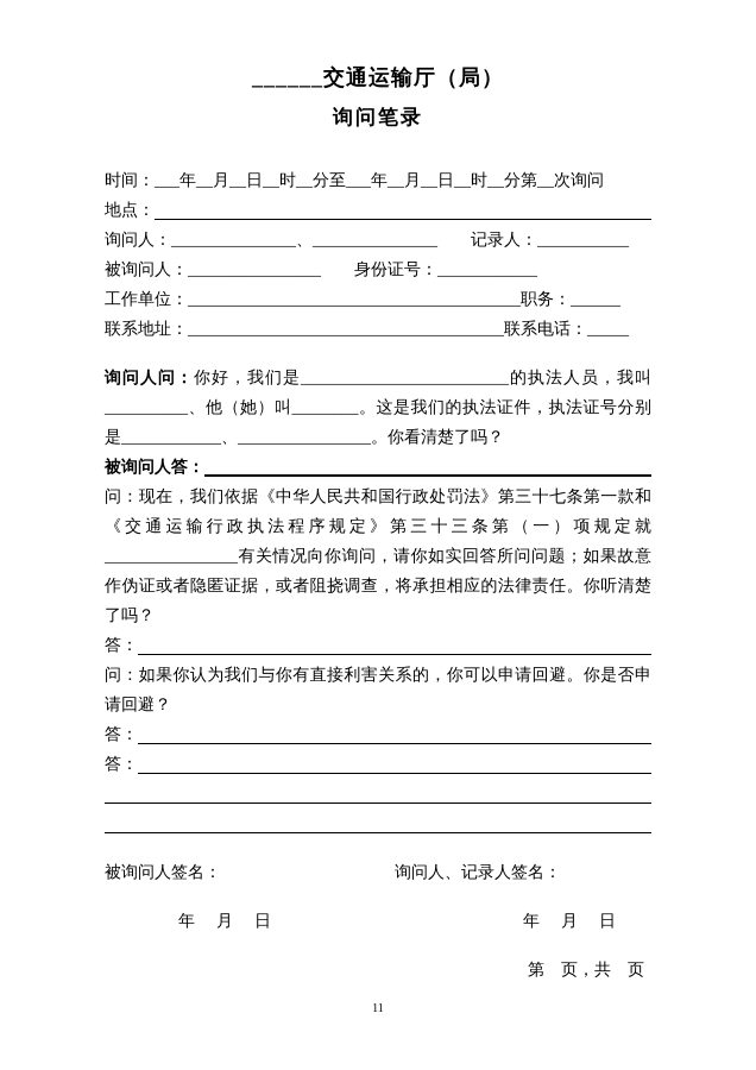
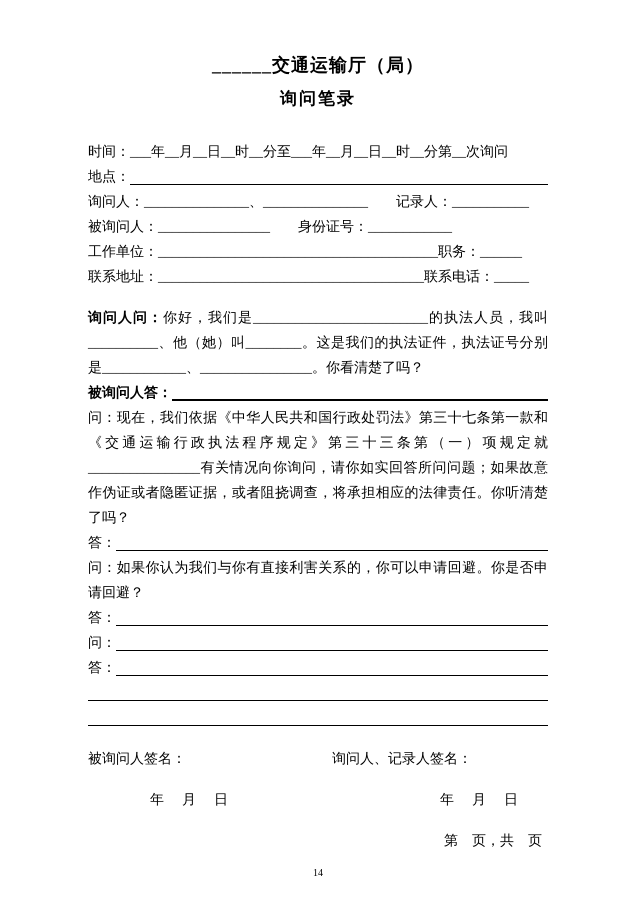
  ______交通运输厅（局）
  询问笔录
  时间：___年__月__日__时__分至___年__月__日__时__分第__次询问
  地点：
  询问人：_______________、_______________ 记录人：___________
  被询问人：________________ 身份证号：____________
  工作单位：________________________________________职务：______
  联系地址：______________________________________联系电话：_____
  询问人问：你好，我们是_________________________的执法人员，我叫__________、他（她）叫________。这是我们的执法证件，执法证号分别是____________、________________。你看清楚了吗？
  被询问人答：
  问：现在，我们依据《中华人民共和国行政处罚法》第三十七条第一款和《交通运输行政执法程序规定》第三十三条第（一）项规定就________________有关情况向你询问，请你如实回答所问问题；如果故意作伪证或者隐匿证据，或者阻挠调查，将承担相应的法律责任。你听清楚了吗？
  答：
  问：如果你认为我们与你有直接利害关系的，你可以申请回避。你是否申请回避？
  答：
+ 问：
  答：
  被询问人签名：
  询问人、记录人签名：
  年 月 日
  年 月 日
  第 页，共 页
- 11
+ 14
